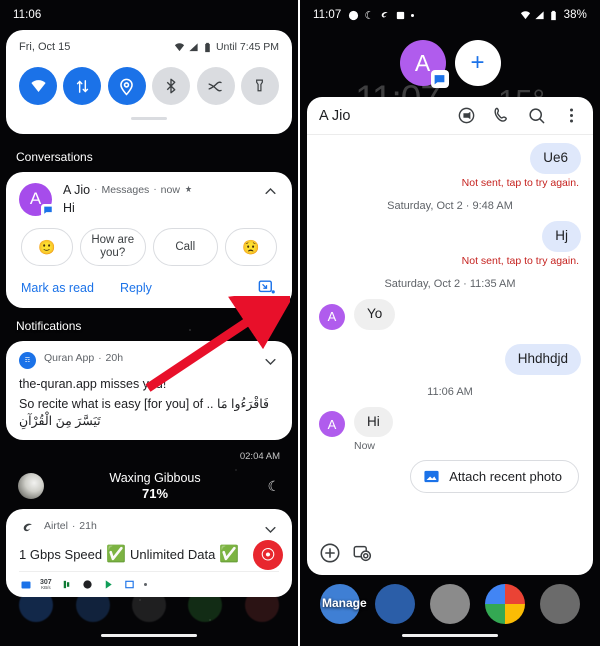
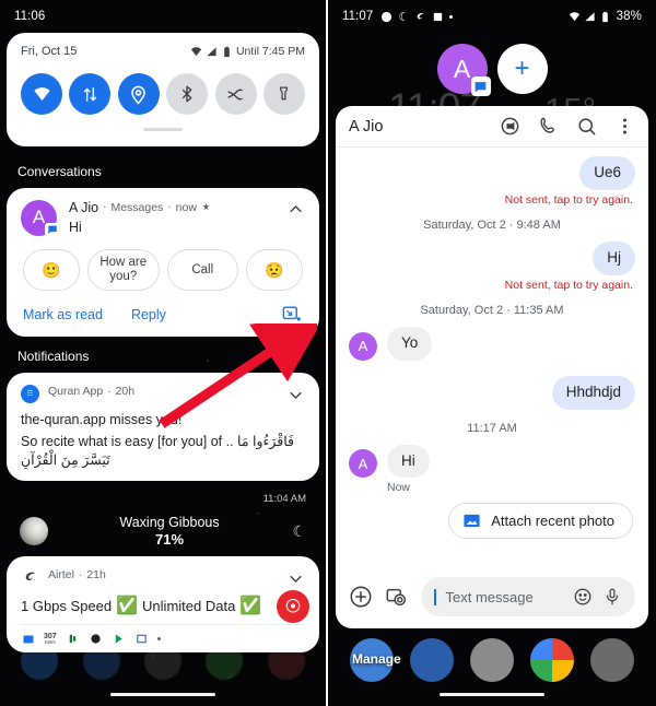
  11:06
  Fri, Oct 15
  Until 7:45 PM
  Conversations
  A
  A Jio
  ·
  Messages
  ·
  now
  Hi
  🙂
  How are you?
  Call
  😟
  Mark as read
  Reply
  Notifications
  Quran App
  ·
  20h
  the-quran.app misses!
  So recite what is easy [for you] of .. فَاقْرَءُوا مَا تَيَسَّرَ مِنَ الْقُرْآنِ
- 02:04 AM
+ 11:04 AM
  Waxing Gibbous
  71%
  ☾
  Airtel
  ·
  21h
  1 Gbps Speed
  ✅
  Unlimited Data
  ✅
  ⦿
  11:07
  ☾
  38%
  A
  +
  A Jio
  Ue6
  Not sent, tap to try again.
  Saturday, Oct 2 · 9:48 AM
  Hj
  Not sent, tap to try again.
  Saturday, Oct 2 · 11:35 AM
  A
  Yo
  Hhdhdjd
- 11:06 AM
+ 11:17 AM
  A
  Hi
  Now
  Attach recent photo
+ Text message
  Manage
